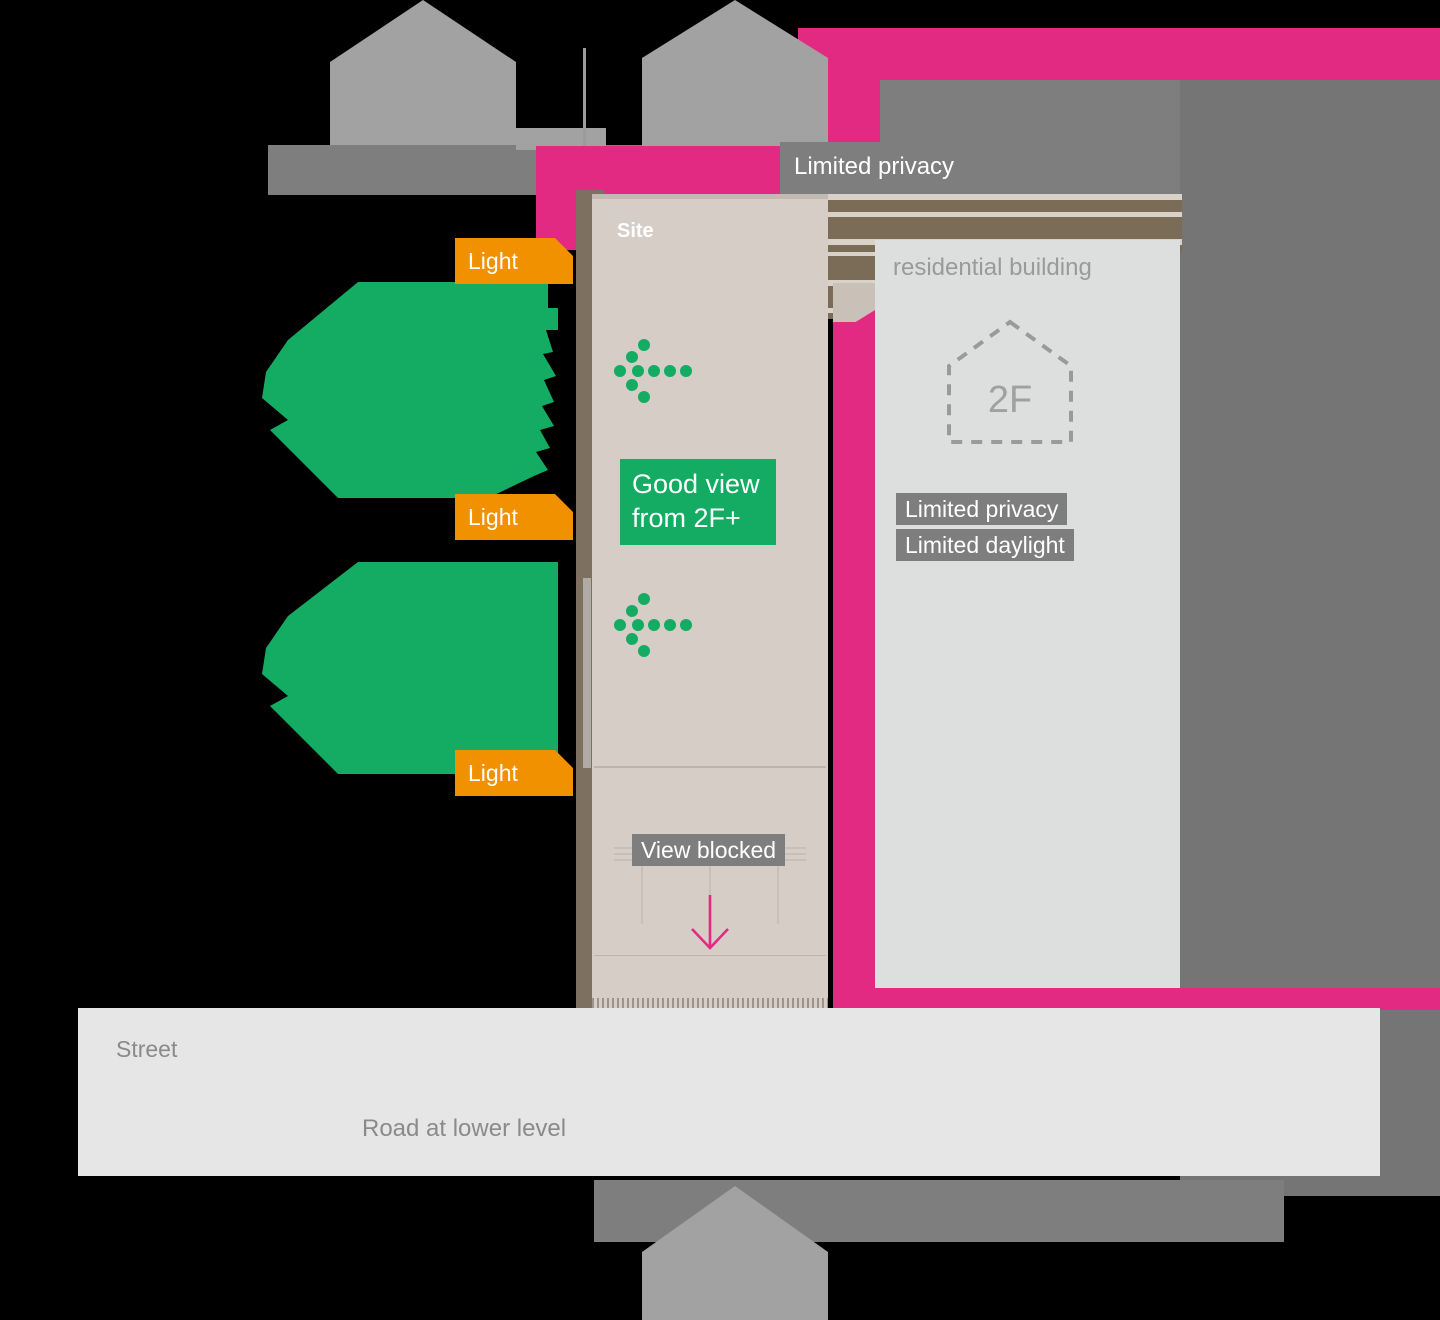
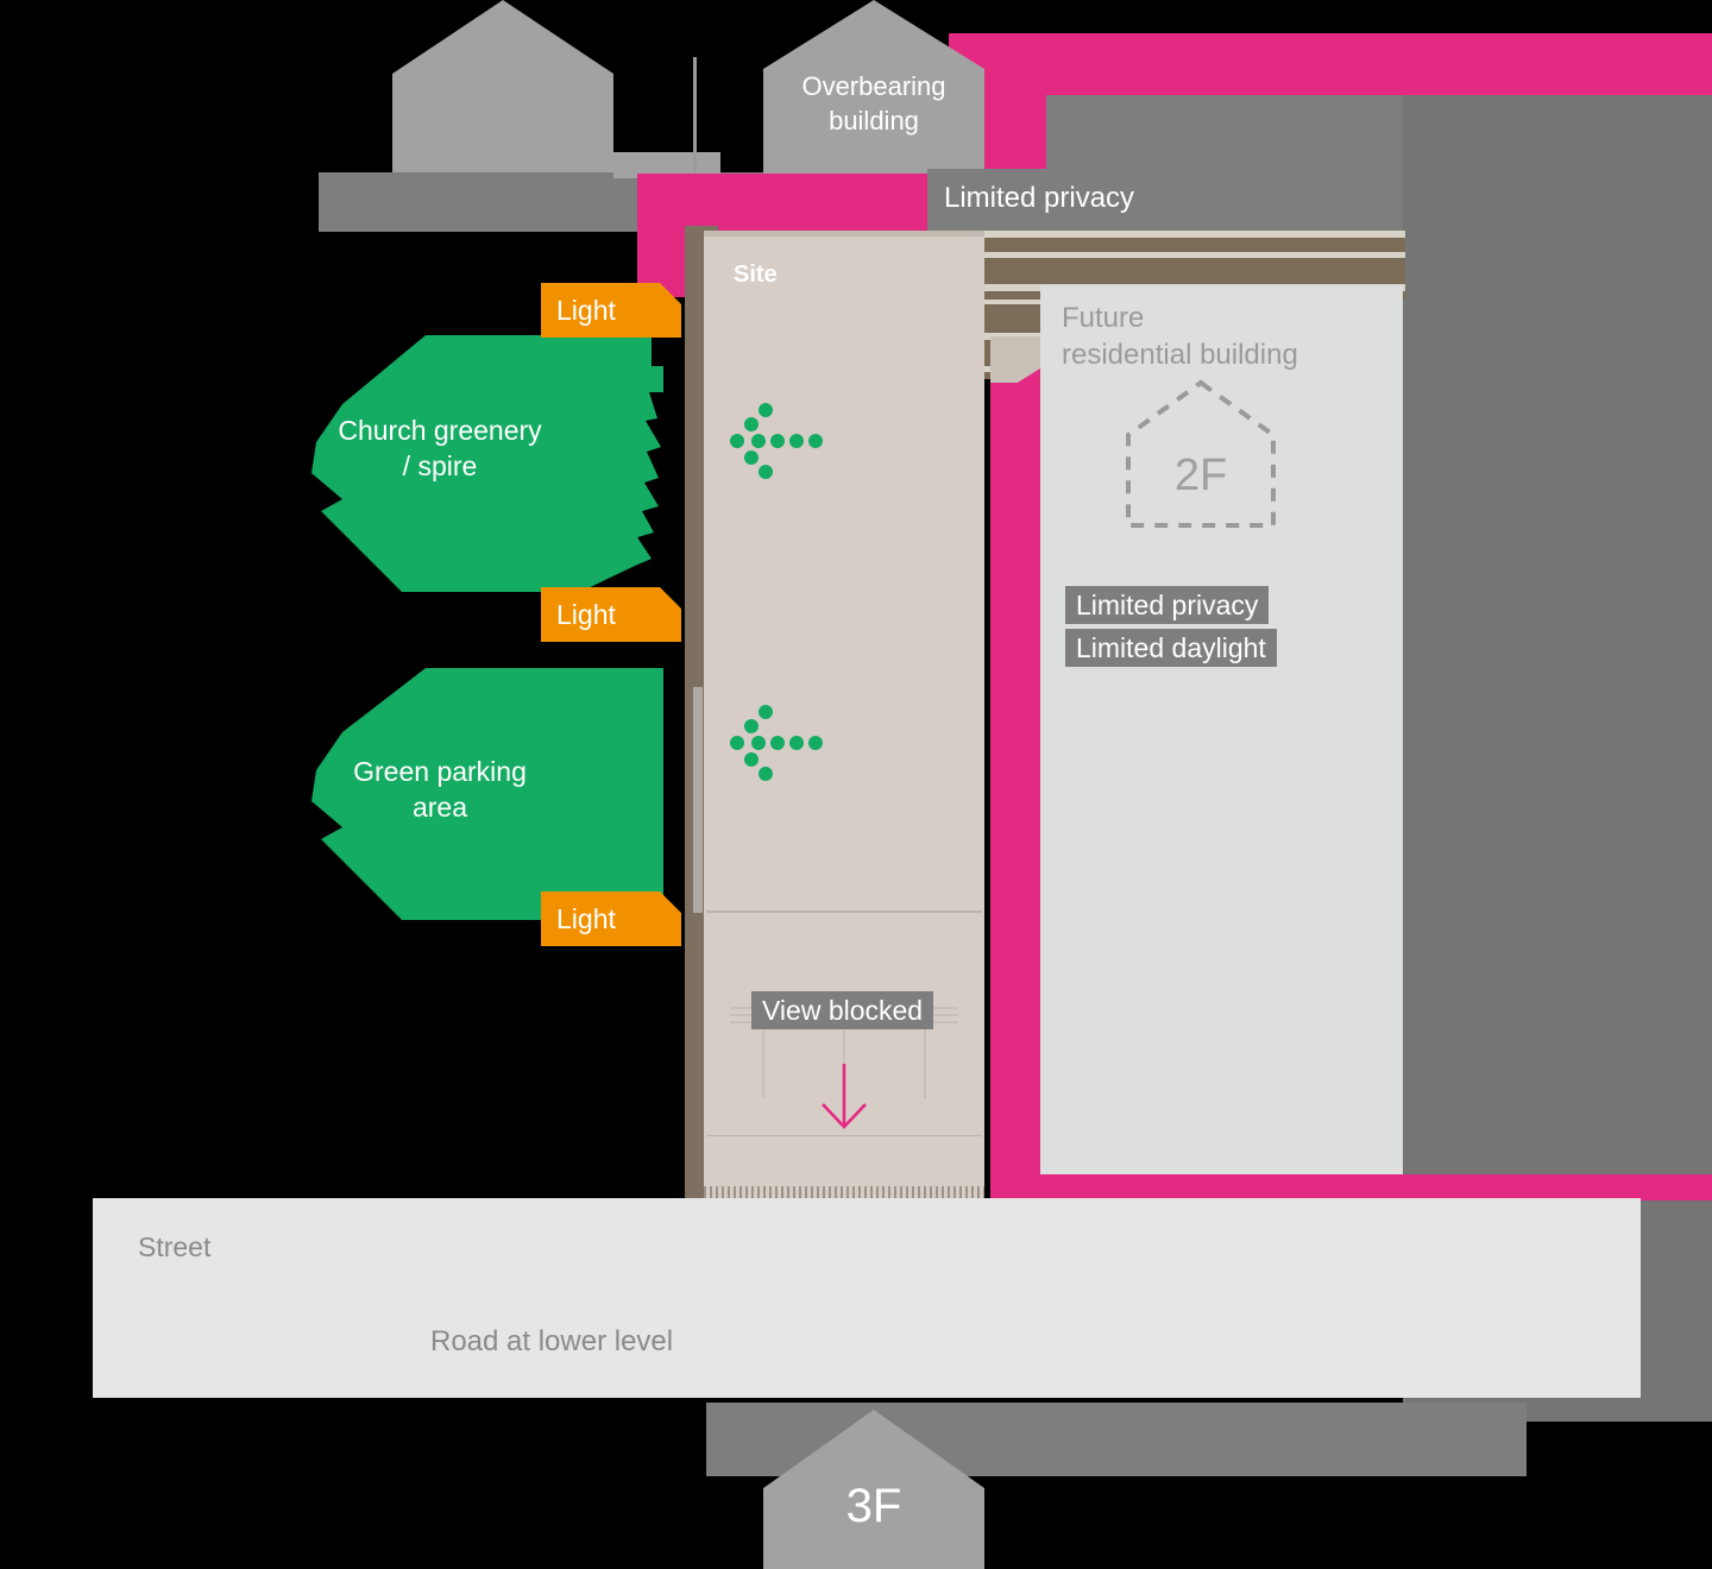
+ Overbearing
+ building
  Limited privacy
+ Future
  residential building
  2F
  Limited privacy
  Limited daylight
  Site
- Good view
- from 2F+
  View blocked
+ Church greenery
+ / spire
+ Green parking
+ area
  Light
  Light
  Light
  Street
  Road at lower level
+ 3F
